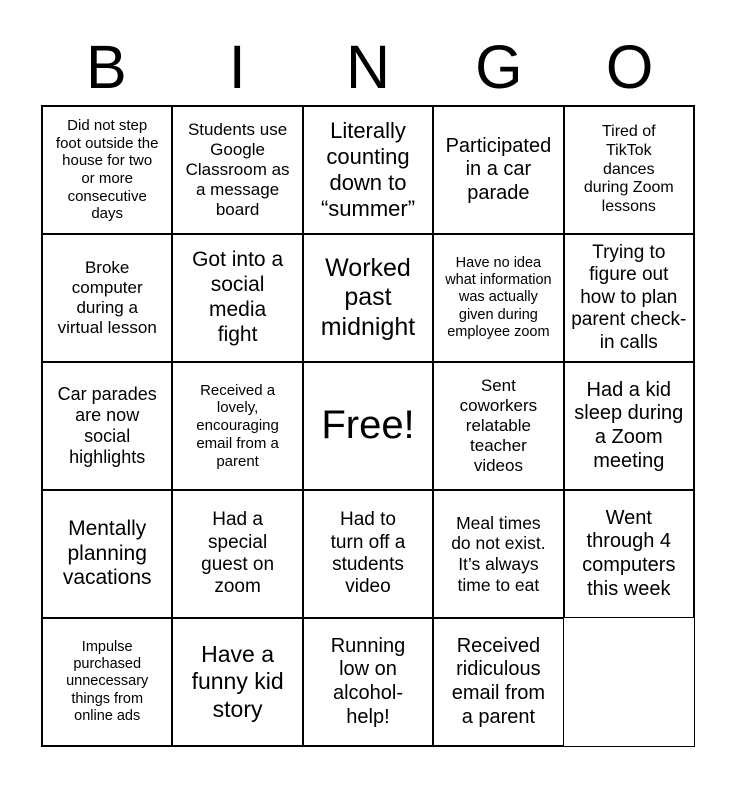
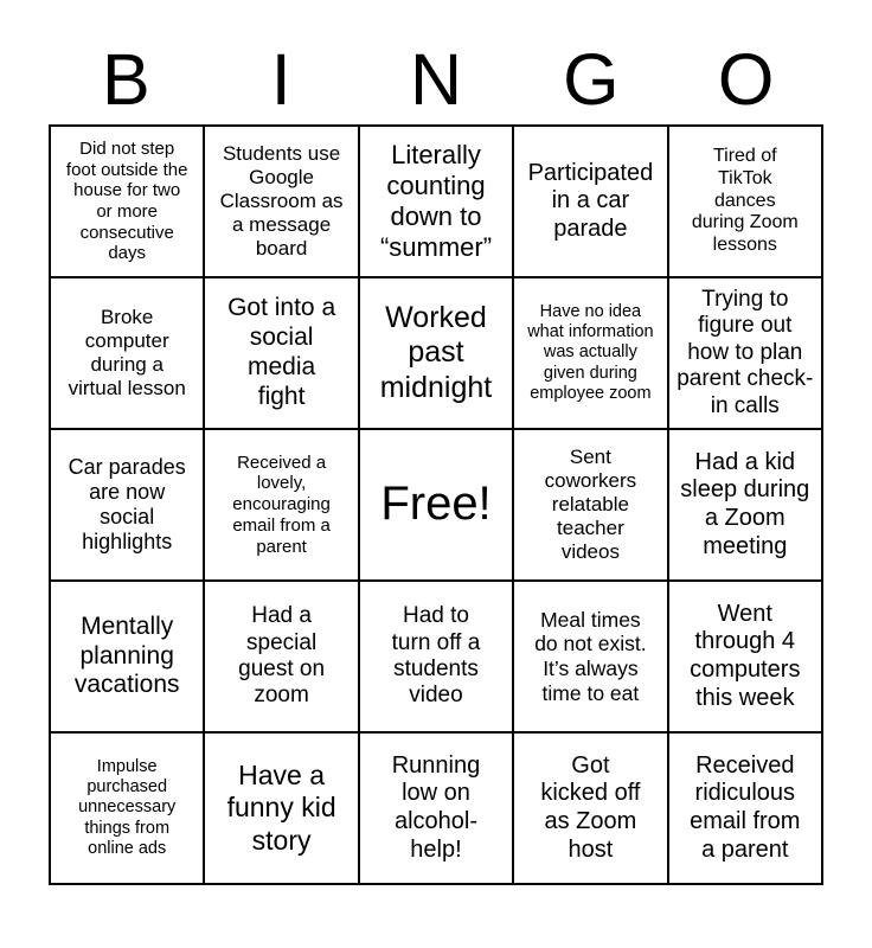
  B
  I
  N
  G
  O
  Did not step
  foot outside the
  house for two
  or more
  consecutive
  days
  Students use
  Google
  Classroom as
  a message
  board
  Literally
  counting
  down to
  “summer”
  Participated
  in a car
  parade
  Tired of
  TikTok
  dances
  during Zoom
  lessons
  Broke
  computer
  during a
  virtual lesson
  Got into a
  social
  media
  fight
  Worked
  past
  midnight
  Have no idea
  what information
  was actually
  given during
  employee zoom
  Trying to
  figure out
  how to plan
  parent check-
  in calls
  Car parades
  are now
  social
  highlights
  Received a
  lovely,
  encouraging
  email from a
  parent
  Free!
  Sent
  coworkers
  relatable
  teacher
  videos
  Had a kid
  sleep during
  a Zoom
  meeting
  Mentally
  planning
  vacations
  Had a
  special
  guest on
  zoom
  Had to
  turn off a
  students
  video
  Meal times
  do not exist.
  It’s always
  time to eat
  Went
  through 4
  computers
  this week
  Impulse
  purchased
  unnecessary
  things from
  online ads
  Have a
  funny kid
  story
  Running
  low on
  alcohol-
  help!
+ Got
+ kicked off
+ as Zoom
+ host
  Received
  ridiculous
  email from
  a parent
